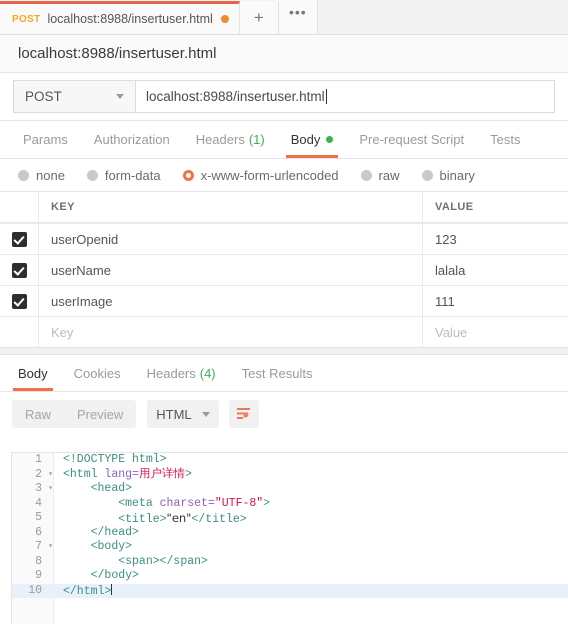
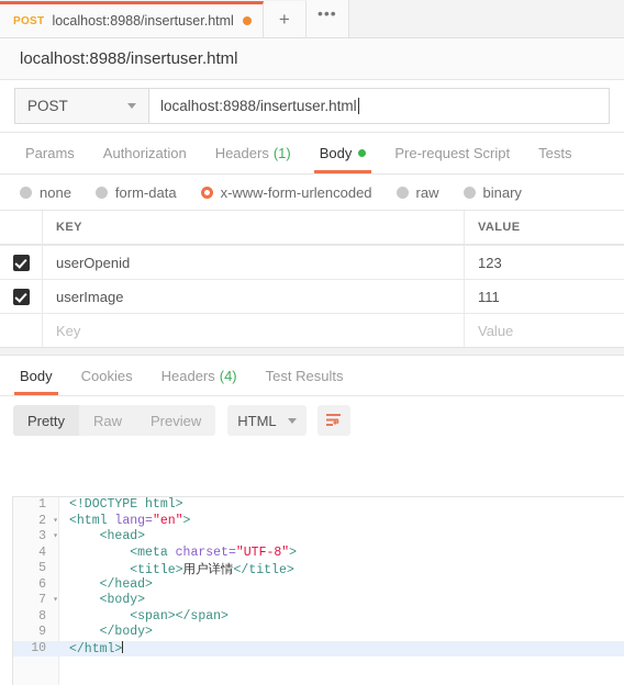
  POST
  localhost:8988/insertuser.html
  +
  •••
  localhost:8988/insertuser.html
  POST
  localhost:8988/insertuser.html
  Params
  Authorization
  Headers
  (1)
  Body
  Pre-request Script
  Tests
  none
  form-data
  x-www-form-urlencoded
  raw
  binary
  KEY
  VALUE
  userOpenid
  123
- userName
- lalala
  userImage
  111
  Key
  Value
  Body
  Cookies
  Headers
  (4)
  Test Results
+ Pretty
  Raw
  Preview
  HTML
  1
  <!DOCTYPE html>
  2
  ▾
- <html lang=用户详情>
+ <html lang="en">
  3
  ▾
  <head>
  4
  <meta charset="UTF-8">
  5
- <title>"en"</title>
+ <title>用户详情</title>
  6
  </head>
  7
  ▾
  <body>
  8
  <span></span>
  9
  </body>
  10
  </html>
